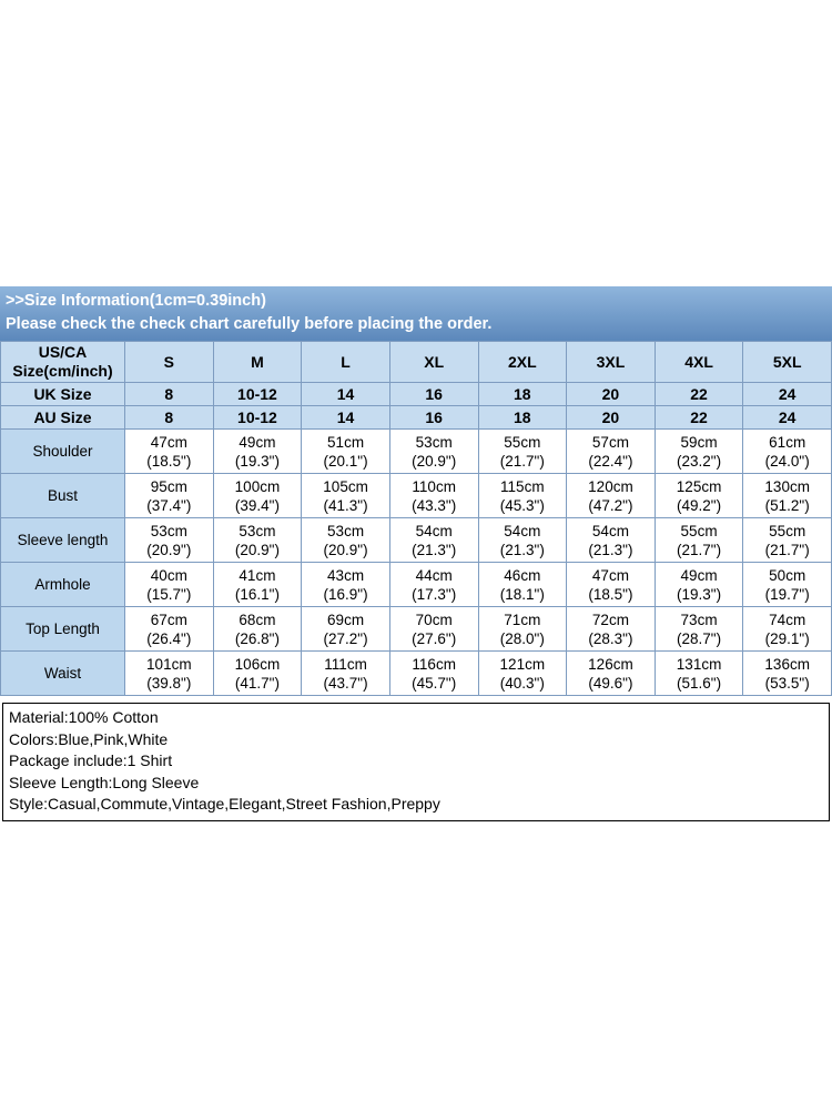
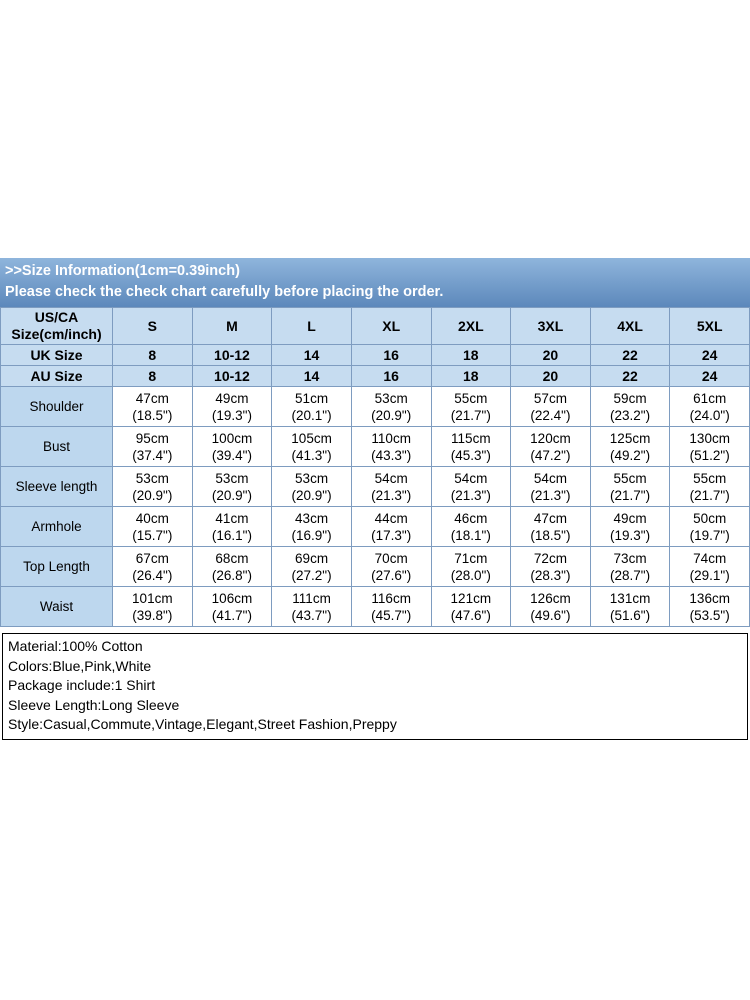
  >>Size Information(1cm=0.39inch)
  Please check the check chart carefully before placing the order.
  US/CA Size(cm/inch)	S	M	L	XL	2XL	3XL	4XL	5XL
  UK Size	8	10-12	14	16	18	20	22	24
  AU Size	8	10-12	14	16	18	20	22	24
  Shoulder	47cm(18.5")	49cm(19.3")	51cm(20.1")	53cm(20.9")	55cm(21.7")	57cm(22.4")	59cm(23.2")	61cm(24.0")
  Bust	95cm(37.4")	100cm(39.4")	105cm(41.3")	110cm(43.3")	115cm(45.3")	120cm(47.2")	125cm(49.2")	130cm(51.2")
  Sleeve length	53cm(20.9")	53cm(20.9")	53cm(20.9")	54cm(21.3")	54cm(21.3")	54cm(21.3")	55cm(21.7")	55cm(21.7")
  Armhole	40cm(15.7")	41cm(16.1")	43cm(16.9")	44cm(17.3")	46cm(18.1")	47cm(18.5")	49cm(19.3")	50cm(19.7")
  Top Length	67cm(26.4")	68cm(26.8")	69cm(27.2")	70cm(27.6")	71cm(28.0")	72cm(28.3")	73cm(28.7")	74cm(29.1")
- Waist	101cm(39.8")	106cm(41.7")	111cm(43.7")	116cm(45.7")	121cm(40.3")	126cm(49.6")	131cm(51.6")	136cm(53.5")
+ Waist	101cm(39.8")	106cm(41.7")	111cm(43.7")	116cm(45.7")	121cm(47.6")	126cm(49.6")	131cm(51.6")	136cm(53.5")
  Material:100% Cotton
  Colors:Blue,Pink,White
  Package include:1 Shirt
  Sleeve Length:Long Sleeve
  Style:Casual,Commute,Vintage,Elegant,Street Fashion,Preppy
